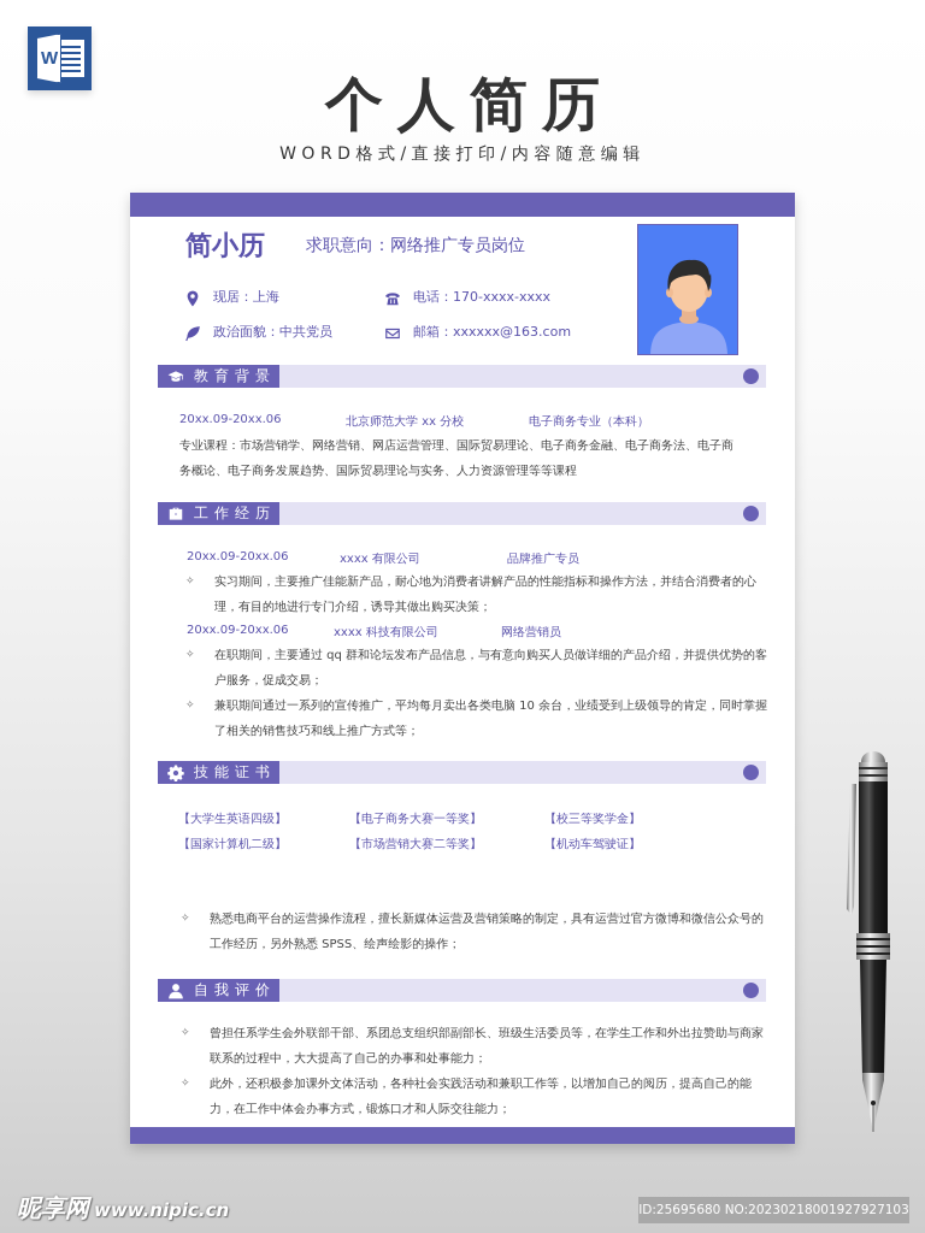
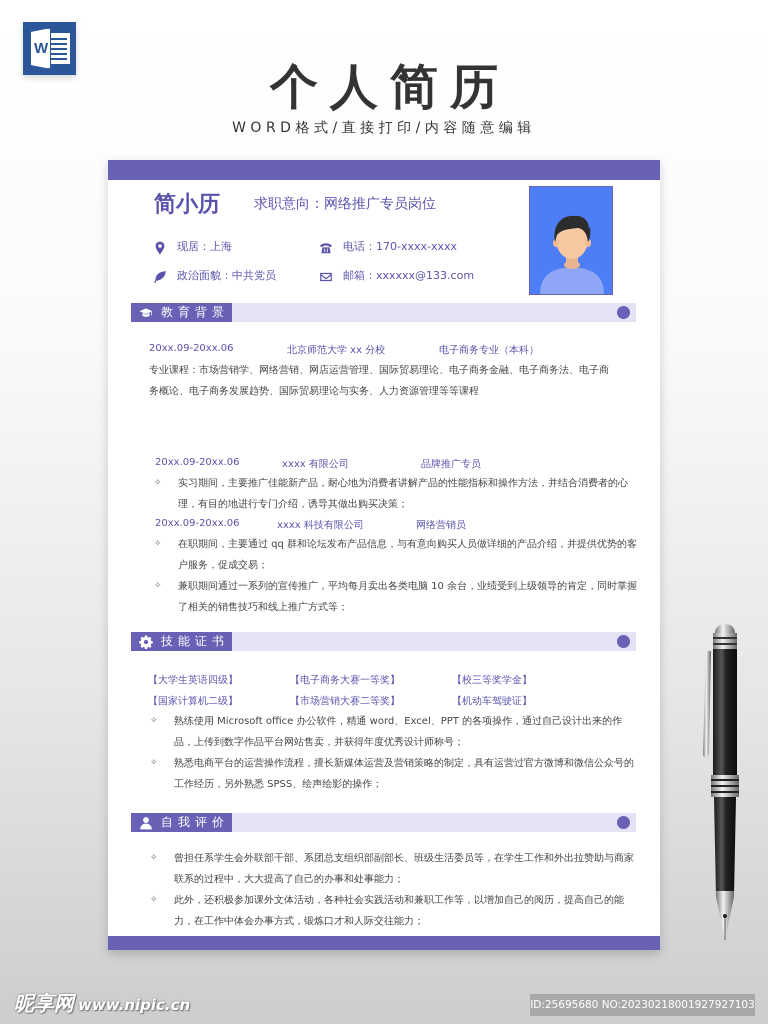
  W
  个人简历
  WORD格式/直接打印/内容随意编辑
  简小历
  求职意向：网络推广专员岗位
  现居：上海
  电话：170-xxxx-xxxx
  政治面貌：中共党员
- 邮箱：xxxxxx@163.com
+ 邮箱：xxxxxx@133.com
  教育背景
  20xx.09-20xx.06
  北京师范大学 xx 分校
  电子商务专业（本科）
  专业课程：市场营销学、网络营销、网店运营管理、国际贸易理论、电子商务金融、电子商务法、电子商
  务概论、电子商务发展趋势、国际贸易理论与实务、人力资源管理等等课程
- 工作经历
  20xx.09-20xx.06
  xxxx 有限公司
  品牌推广专员
  实习期间，主要推广佳能新产品，耐心地为消费者讲解产品的性能指标和操作方法，并结合消费者的心理，有目的地进行专门介绍，诱导其做出购买决策；
  20xx.09-20xx.06
  xxxx 科技有限公司
  网络营销员
  在职期间，主要通过 qq 群和论坛发布产品信息，与有意向购买人员做详细的产品介绍，并提供优势的客户服务，促成交易；
  兼职期间通过一系列的宣传推广，平均每月卖出各类电脑 10 余台，业绩受到上级领导的肯定，同时掌握了相关的销售技巧和线上推广方式等；
  技能证书
  【大学生英语四级】
  【电子商务大赛一等奖】
  【校三等奖学金】
  【国家计算机二级】
  【市场营销大赛二等奖】
  【机动车驾驶证】
+ 熟练使用 Microsoft office 办公软件，精通 word、Excel、PPT 的各项操作，通过自己设计出来的作品，上传到数字作品平台网站售卖，并获得年度优秀设计师称号；
  熟悉电商平台的运营操作流程，擅长新媒体运营及营销策略的制定，具有运营过官方微博和微信公众号的工作经历，另外熟悉 SPSS、绘声绘影的操作；
  自我评价
  曾担任系学生会外联部干部、系团总支组织部副部长、班级生活委员等，在学生工作和外出拉赞助与商家联系的过程中，大大提高了自己的办事和处事能力；
  此外，还积极参加课外文体活动，各种社会实践活动和兼职工作等，以增加自己的阅历，提高自己的能力，在工作中体会办事方式，锻炼口才和人际交往能力；
  昵享网 www.nipic.cn
  ID:25695680 NO:20230218001927927103
